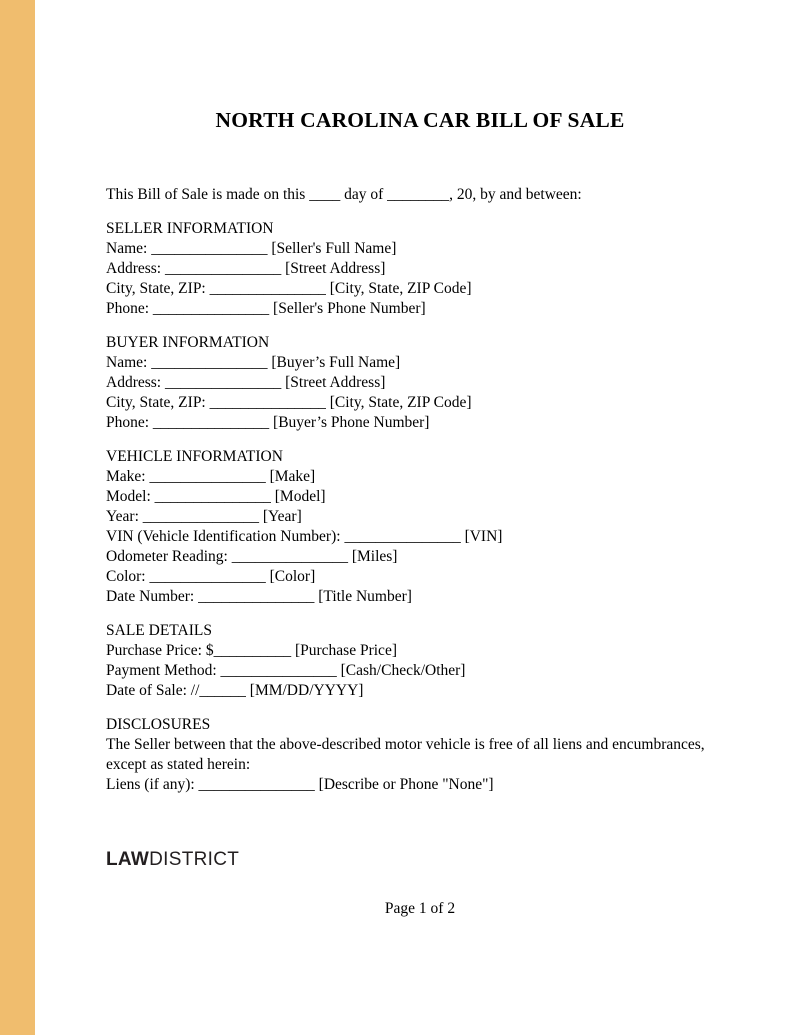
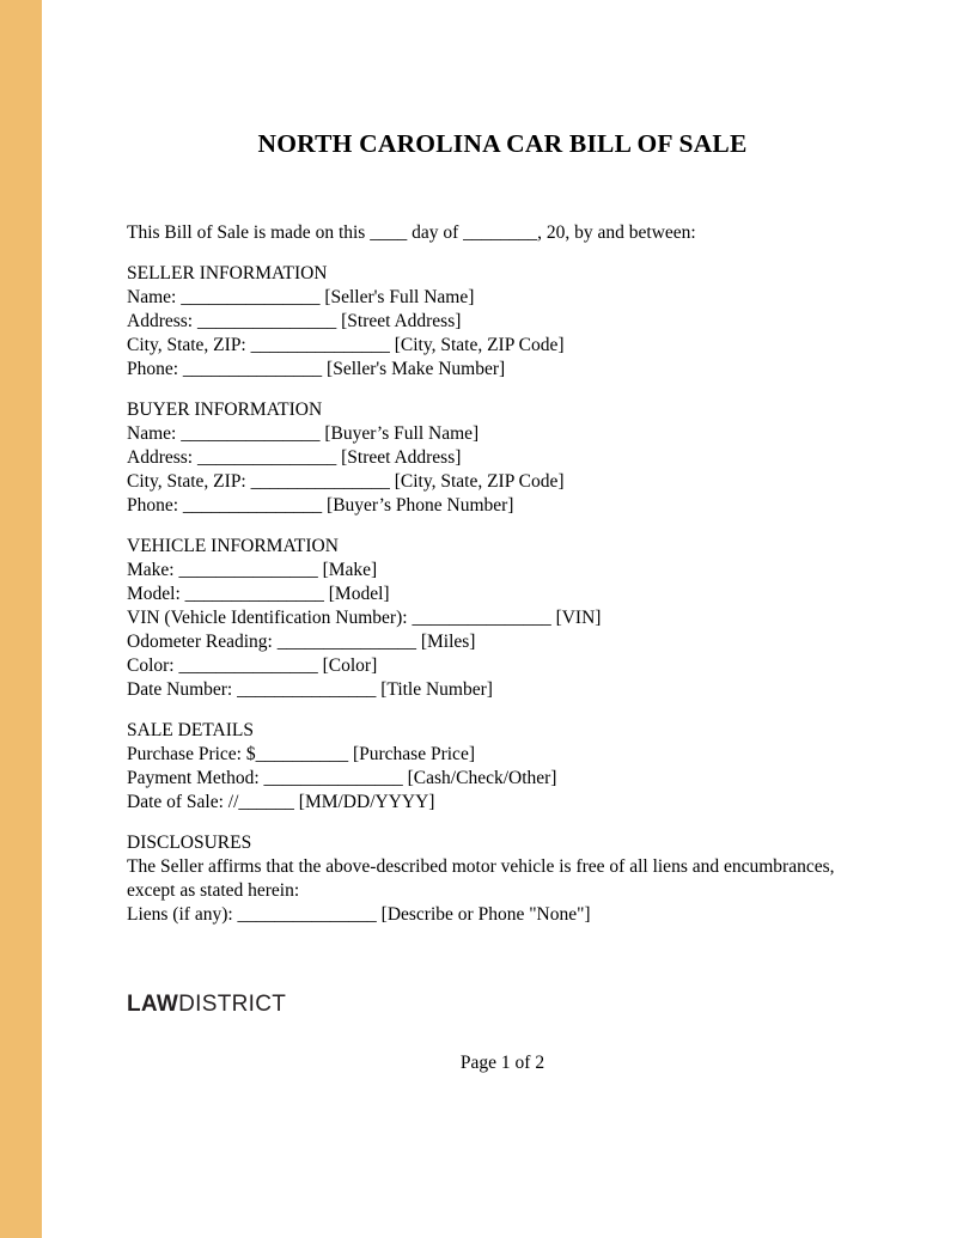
  NORTH CAROLINA CAR BILL OF SALE
  This Bill of Sale is made on this ____ day of ________, 20, by and between:
  SELLER INFORMATION
  Name: _______________ [Seller's Full Name]
  Address: _______________ [Street Address]
  City, State, ZIP: _______________ [City, State, ZIP Code]
- Phone: _______________ [Seller's Phone Number]
+ Phone: _______________ [Seller's Make Number]
  BUYER INFORMATION
  Name: _______________ [Buyer’s Full Name]
  Address: _______________ [Street Address]
  City, State, ZIP: _______________ [City, State, ZIP Code]
  Phone: _______________ [Buyer’s Phone Number]
  VEHICLE INFORMATION
  Make: _______________ [Make]
  Model: _______________ [Model]
- Year: _______________ [Year]
  VIN (Vehicle Identification Number): _______________ [VIN]
  Odometer Reading: _______________ [Miles]
  Color: _______________ [Color]
  Date Number: _______________ [Title Number]
  SALE DETAILS
  Purchase Price: $__________ [Purchase Price]
  Payment Method: _______________ [Cash/Check/Other]
  Date of Sale: //______ [MM/DD/YYYY]
  DISCLOSURES
- The Seller between that the above-described motor vehicle is free of all liens and encumbrances, except as stated herein:
+ The Seller affirms that the above-described motor vehicle is free of all liens and encumbrances, except as stated herein:
  Liens (if any): _______________ [Describe or Phone "None"]
  LAWDISTRICT
  Page 1 of 2
